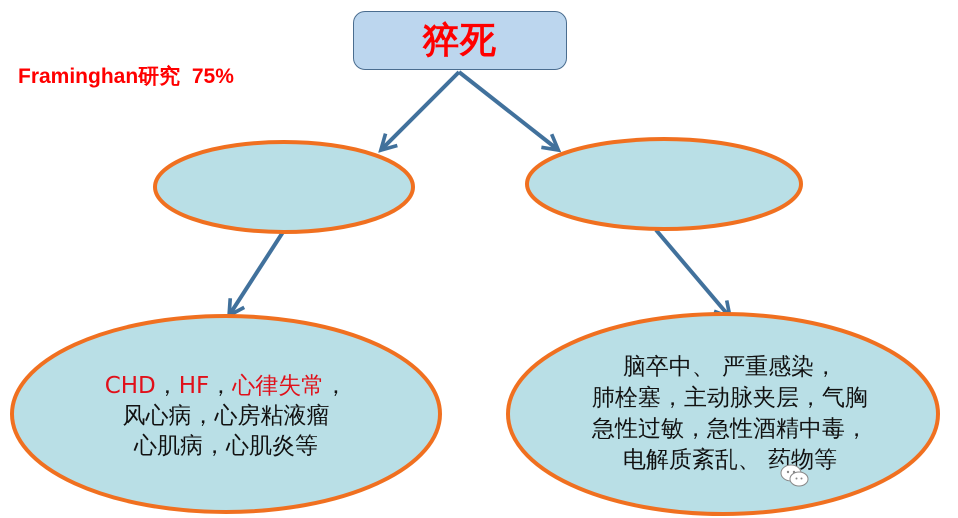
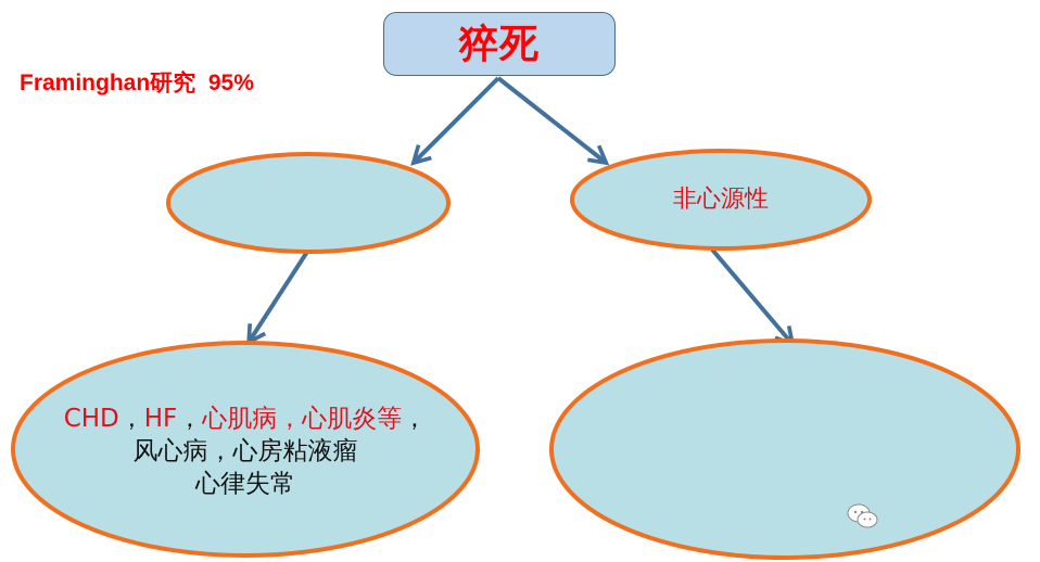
  猝死
- Framinghan研究 75%
+ Framinghan研究 95%
+ 非心源性
- CHD，HF，心律失常，
+ CHD，HF，心肌病，心肌炎等，
  风心病，心房粘液瘤
- 心肌病，心肌炎等
+ 心律失常
- 脑卒中、 严重感染，
- 肺栓塞，主动脉夹层，气胸
- 急性过敏，急性酒精中毒，
- 电解质紊乱、 药物等
